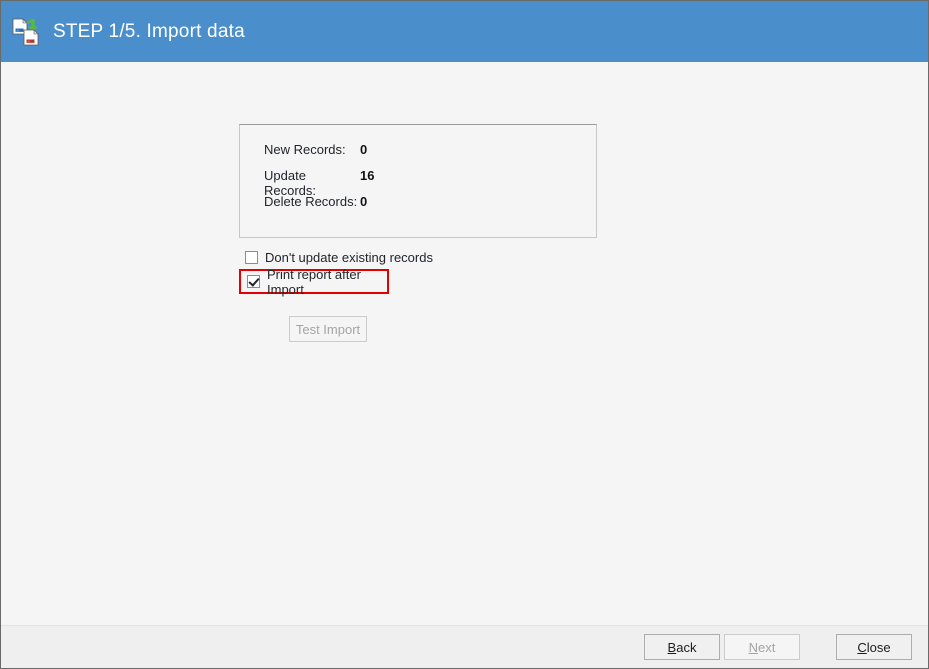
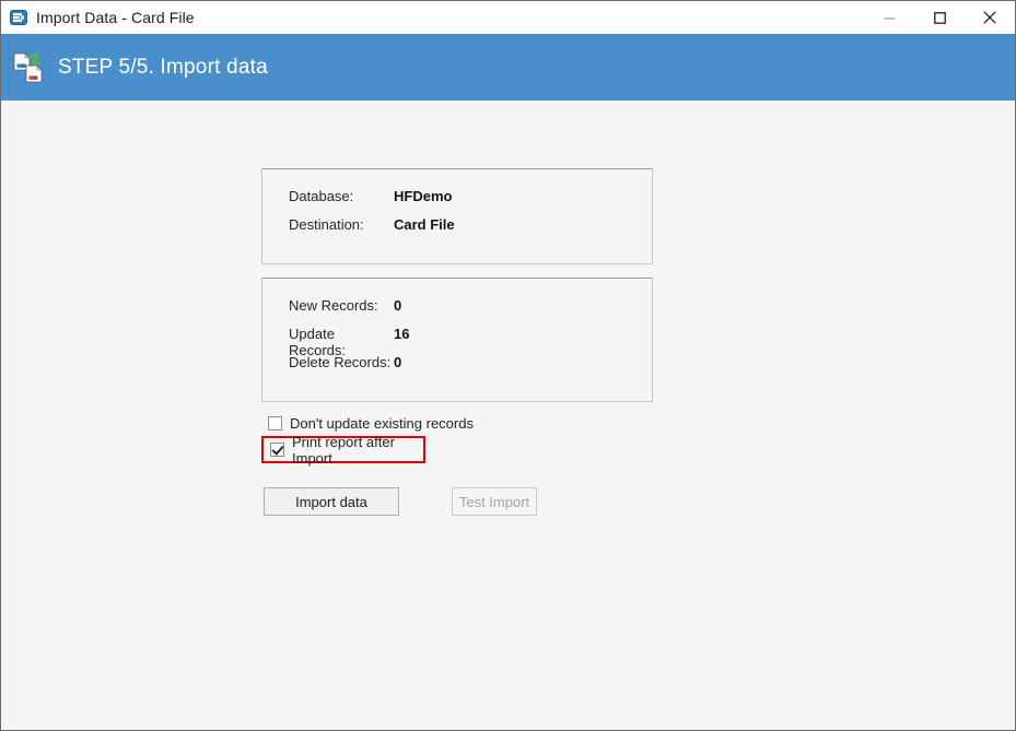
+ Import Data - Card File
- STEP 1/5. Import data
+ STEP 5/5. Import data
+ Database:
+ HFDemo
+ Destination:
+ Card File
  New Records:
  0
  Update Records:
  16
  Delete Records:
  0
  Don't update existing records
  Print report after Import
+ Import data
  Test Import
- B
- ack
- N
- ext
- C
- lose
